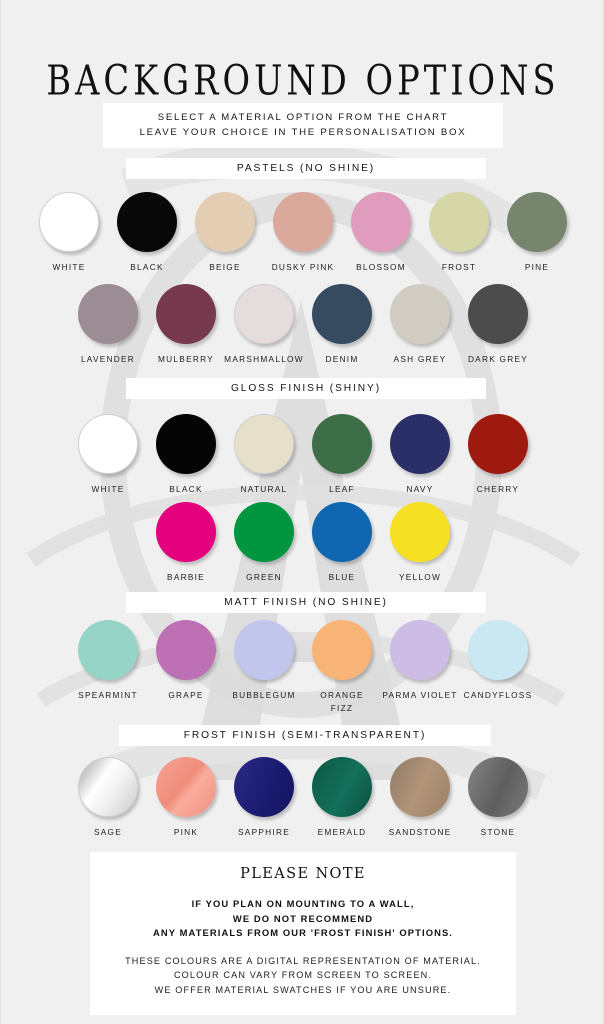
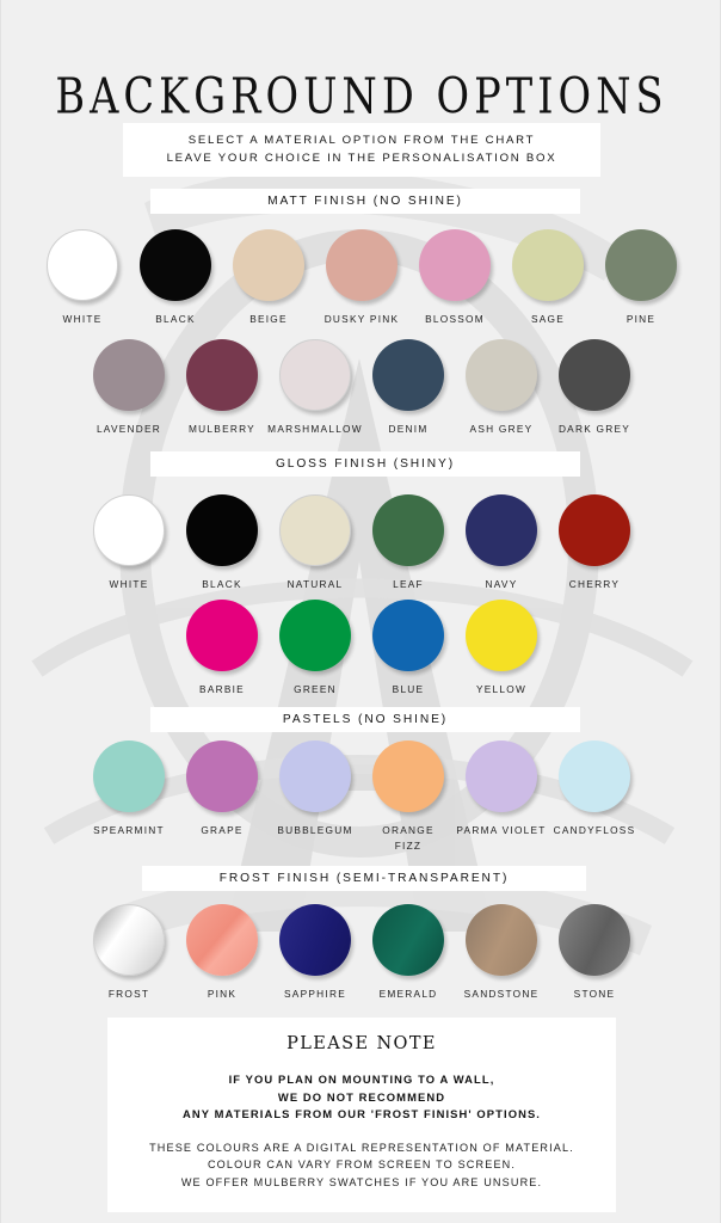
  BACKGROUND OPTIONS
  SELECT A MATERIAL OPTION FROM THE CHART
  LEAVE YOUR CHOICE IN THE PERSONALISATION BOX
- PASTELS (NO SHINE)
+ MATT FINISH (NO SHINE)
  WHITE
  BLACK
  BEIGE
  DUSKY PINK
  BLOSSOM
- FROST
+ SAGE
  PINE
  LAVENDER
  MULBERRY
  MARSHMALLOW
  DENIM
  ASH GREY
  DARK GREY
  GLOSS FINISH (SHINY)
  WHITE
  BLACK
  NATURAL
  LEAF
  NAVY
  CHERRY
  BARBIE
  GREEN
  BLUE
  YELLOW
- MATT FINISH (NO SHINE)
+ PASTELS (NO SHINE)
  SPEARMINT
  GRAPE
  BUBBLEGUM
  ORANGE
  FIZZ
  PARMA VIOLET
  CANDYFLOSS
  FROST FINISH (SEMI-TRANSPARENT)
- SAGE
+ FROST
  PINK
  SAPPHIRE
  EMERALD
  SANDSTONE
  STONE
  PLEASE NOTE
  IF YOU PLAN ON MOUNTING TO A WALL,
  WE DO NOT RECOMMEND
  ANY MATERIALS FROM OUR 'FROST FINISH' OPTIONS.
  THESE COLOURS ARE A DIGITAL REPRESENTATION OF MATERIAL.
  COLOUR CAN VARY FROM SCREEN TO SCREEN.
- WE OFFER MATERIAL SWATCHES IF YOU ARE UNSURE.
+ WE OFFER MULBERRY SWATCHES IF YOU ARE UNSURE.
